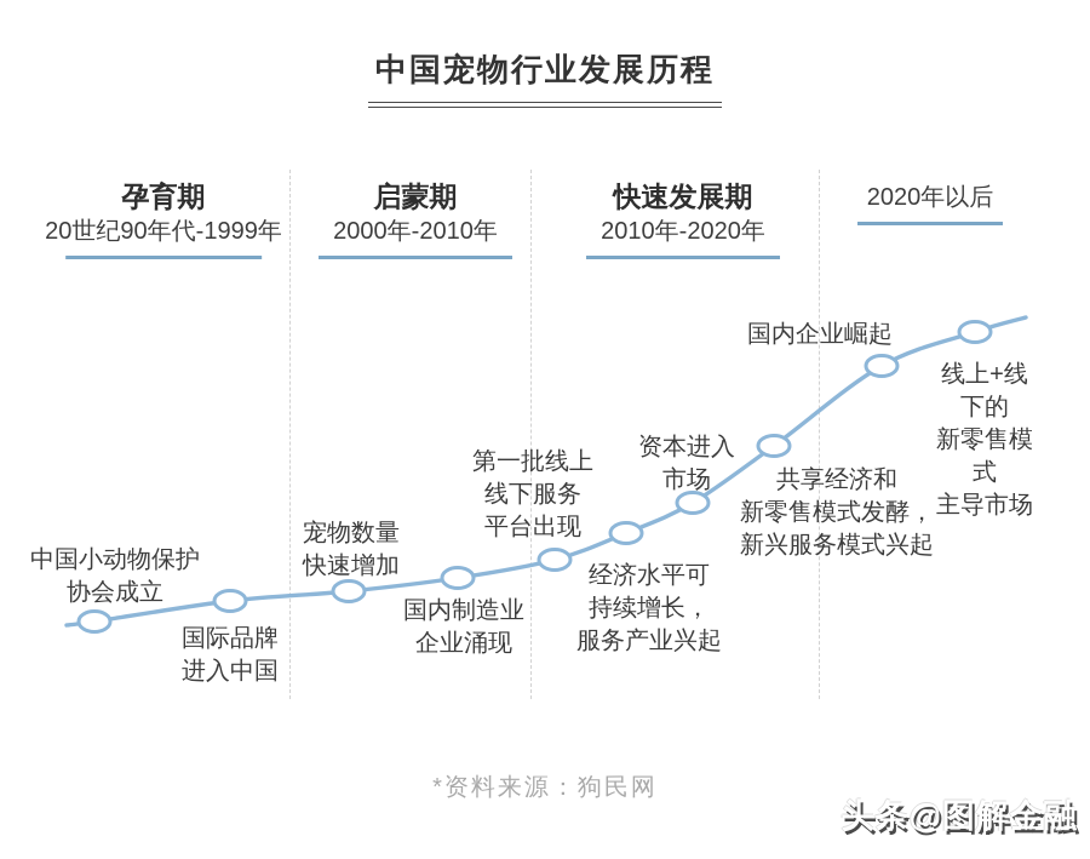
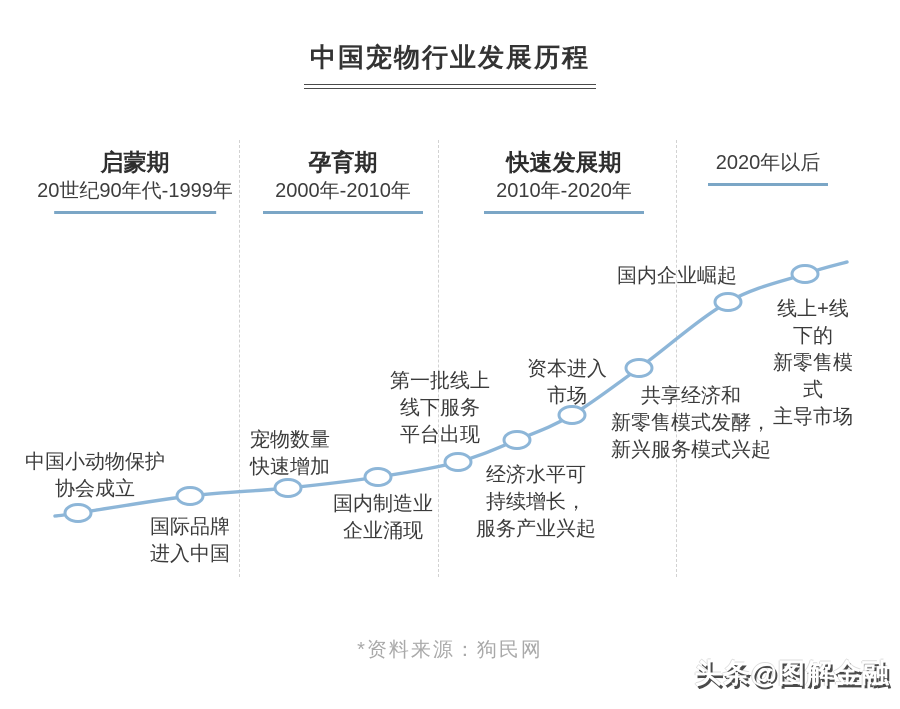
  中国宠物行业发展历程
- 孕育期
+ 启蒙期
  20世纪90年代-1999年
- 启蒙期
+ 孕育期
  2000年-2010年
  快速发展期
  2010年-2020年
  2020年以后
  中国小动物保护
  协会成立
  国际品牌
  进入中国
  宠物数量
  快速增加
  国内制造业
  企业涌现
  第一批线上
  线下服务
  平台出现
  经济水平可
  持续增长，
  服务产业兴起
  资本进入
  市场
  共享经济和
  新零售模式发酵，
  新兴服务模式兴起
  国内企业崛起
  线上+线下的
  新零售模式
  主导市场
  *资料来源：狗民网
  头条@图解金融
